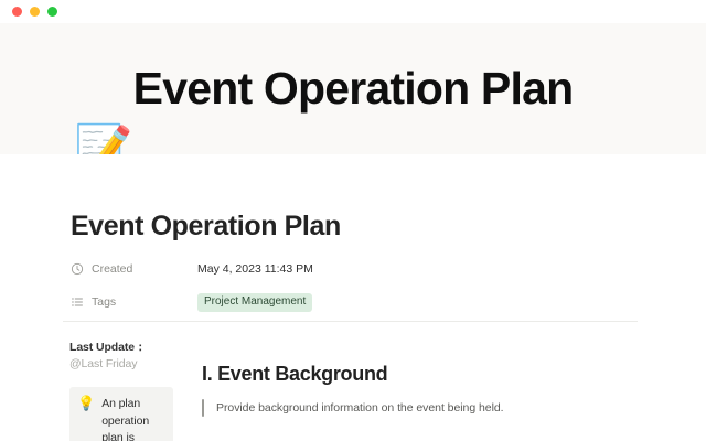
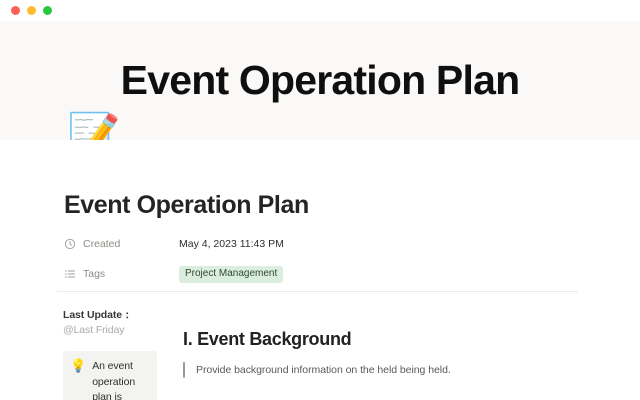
  Event Operation Plan
  📝
  Event Operation Plan
  Created
  May 4, 2023 11:43 PM
  Tags
  Project Management
  Last Update：
  @Last Friday
  💡
- An plan operation plan is
+ An event operation plan is
  I. Event Background
- Provide background information on the event being held.
+ Provide background information on the held being held.
